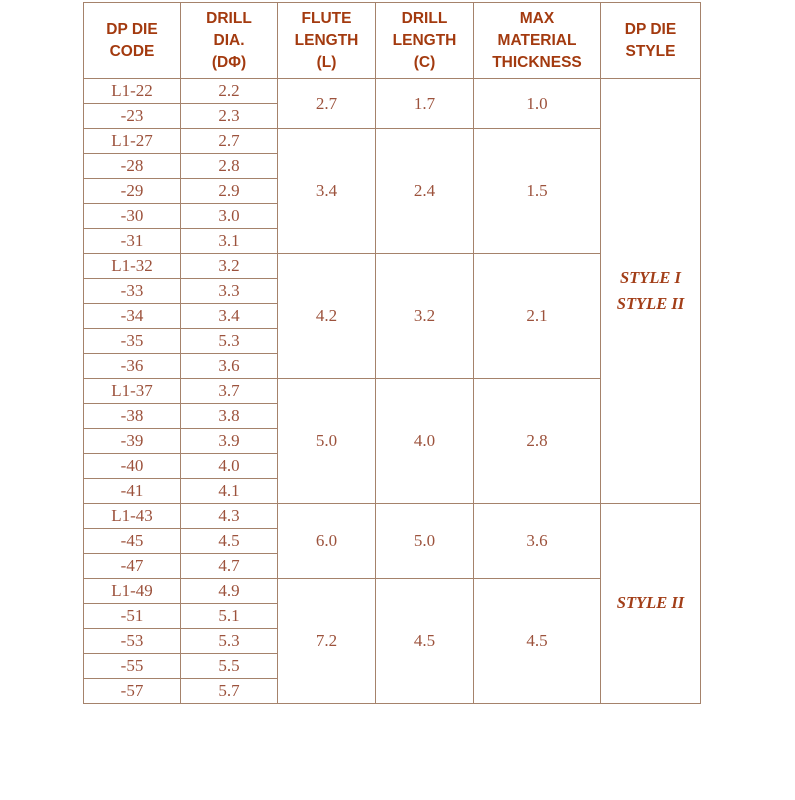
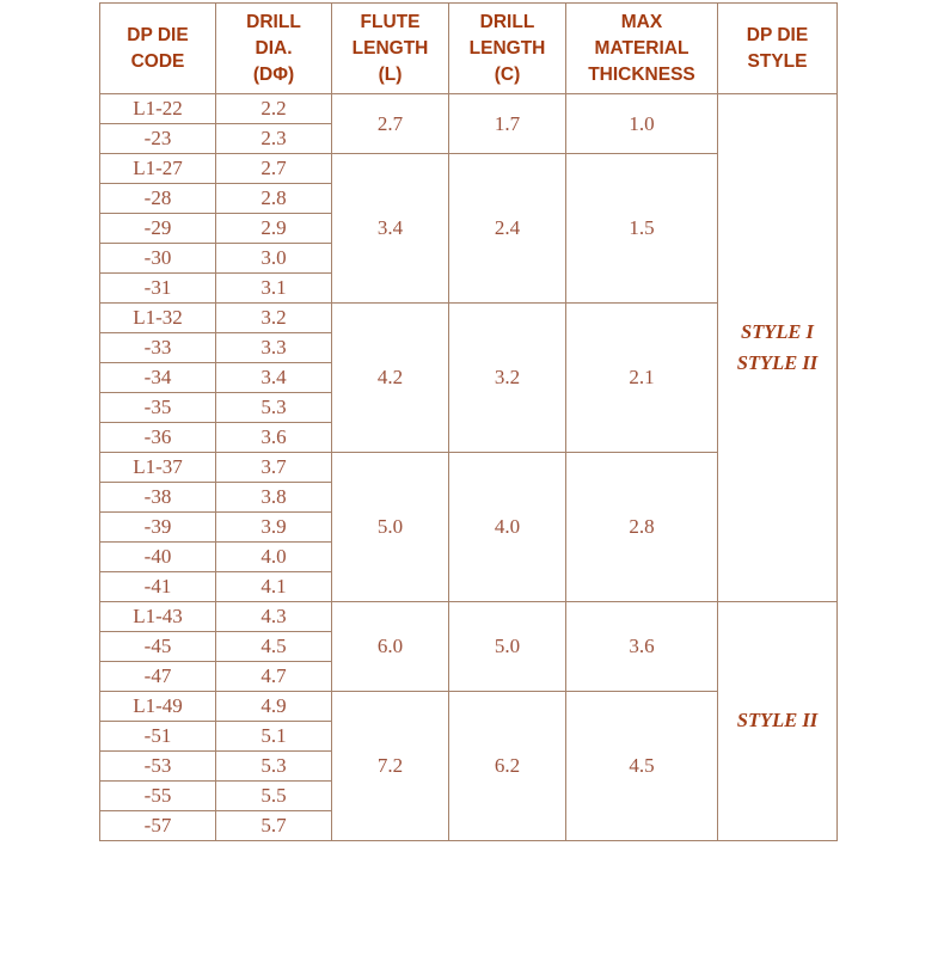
  DP DIE CODE	DRILL DIA. (DΦ)	FLUTE LENGTH (L)	DRILL LENGTH (C)	MAX MATERIAL THICKNESS	DP DIE STYLE
  L1-22	2.2	2.7	1.7	1.0	STYLE I STYLE II
  -23	2.3
  L1-27	2.7	3.4	2.4	1.5
  -28	2.8
  -29	2.9
  -30	3.0
  -31	3.1
  L1-32	3.2	4.2	3.2	2.1
  -33	3.3
  -34	3.4
  -35	5.3
  -36	3.6
  L1-37	3.7	5.0	4.0	2.8
  -38	3.8
  -39	3.9
  -40	4.0
  -41	4.1
  L1-43	4.3	6.0	5.0	3.6	STYLE II
  -45	4.5
  -47	4.7
- L1-49	4.9	7.2	4.5	4.5
+ L1-49	4.9	7.2	6.2	4.5
  -51	5.1
  -53	5.3
  -55	5.5
  -57	5.7
